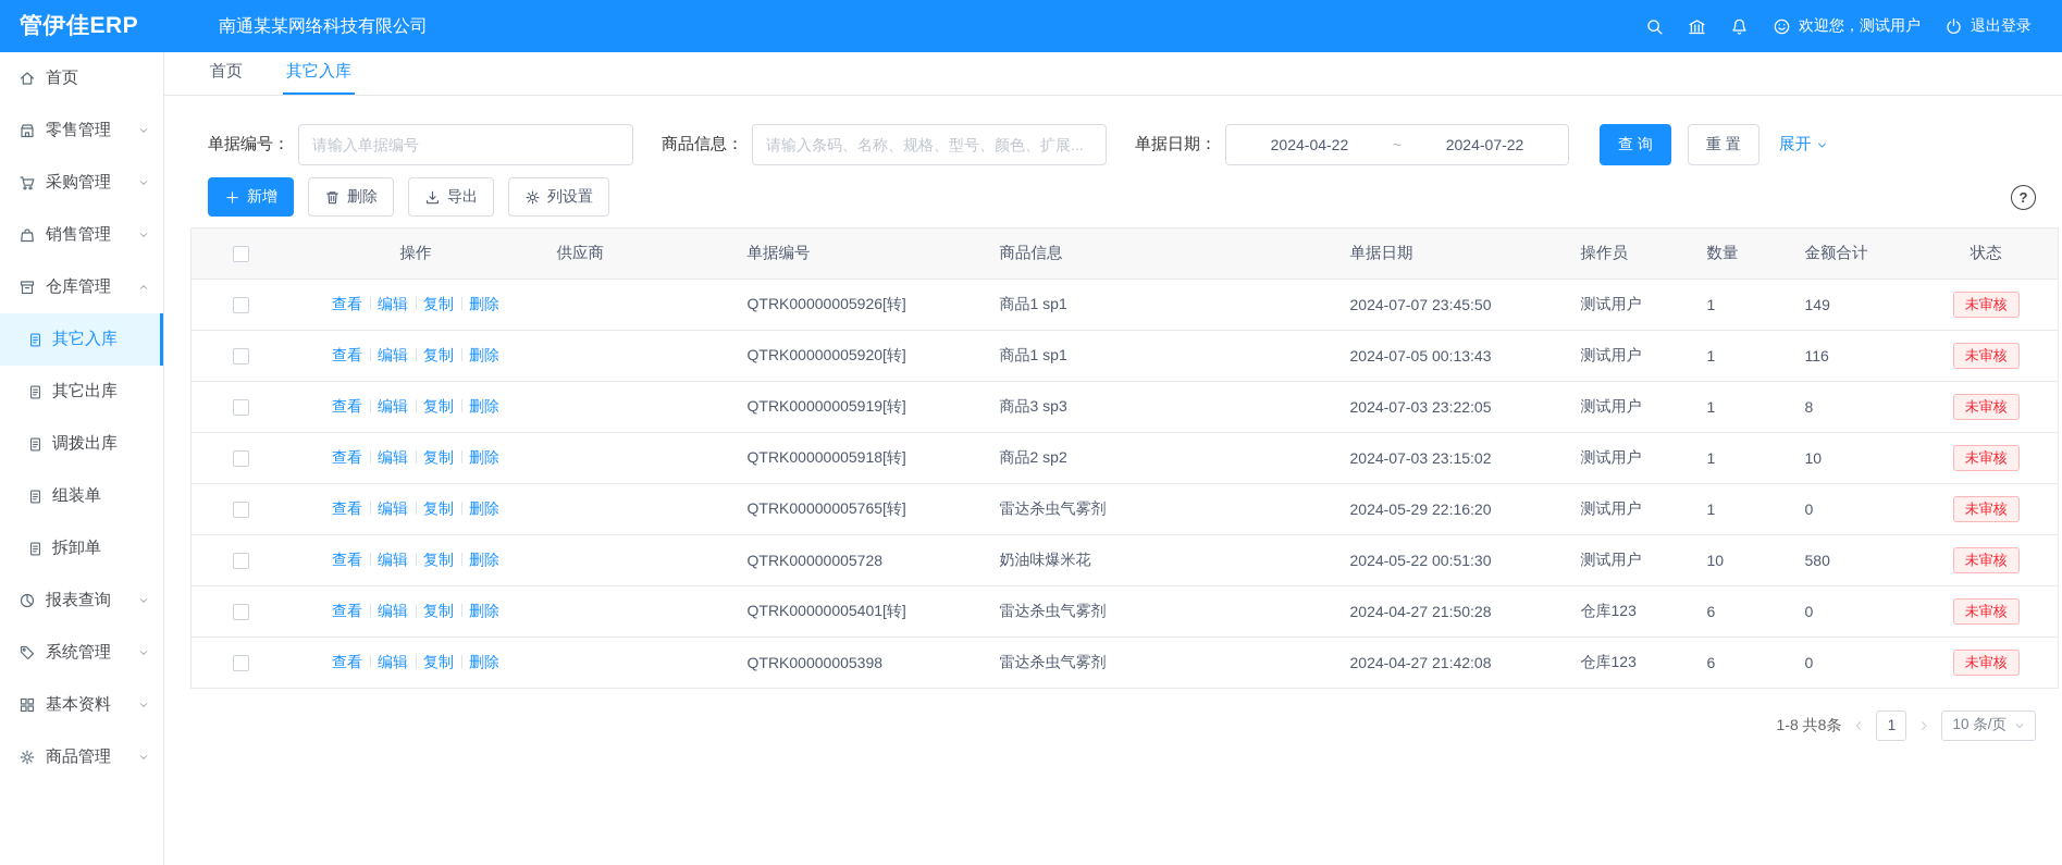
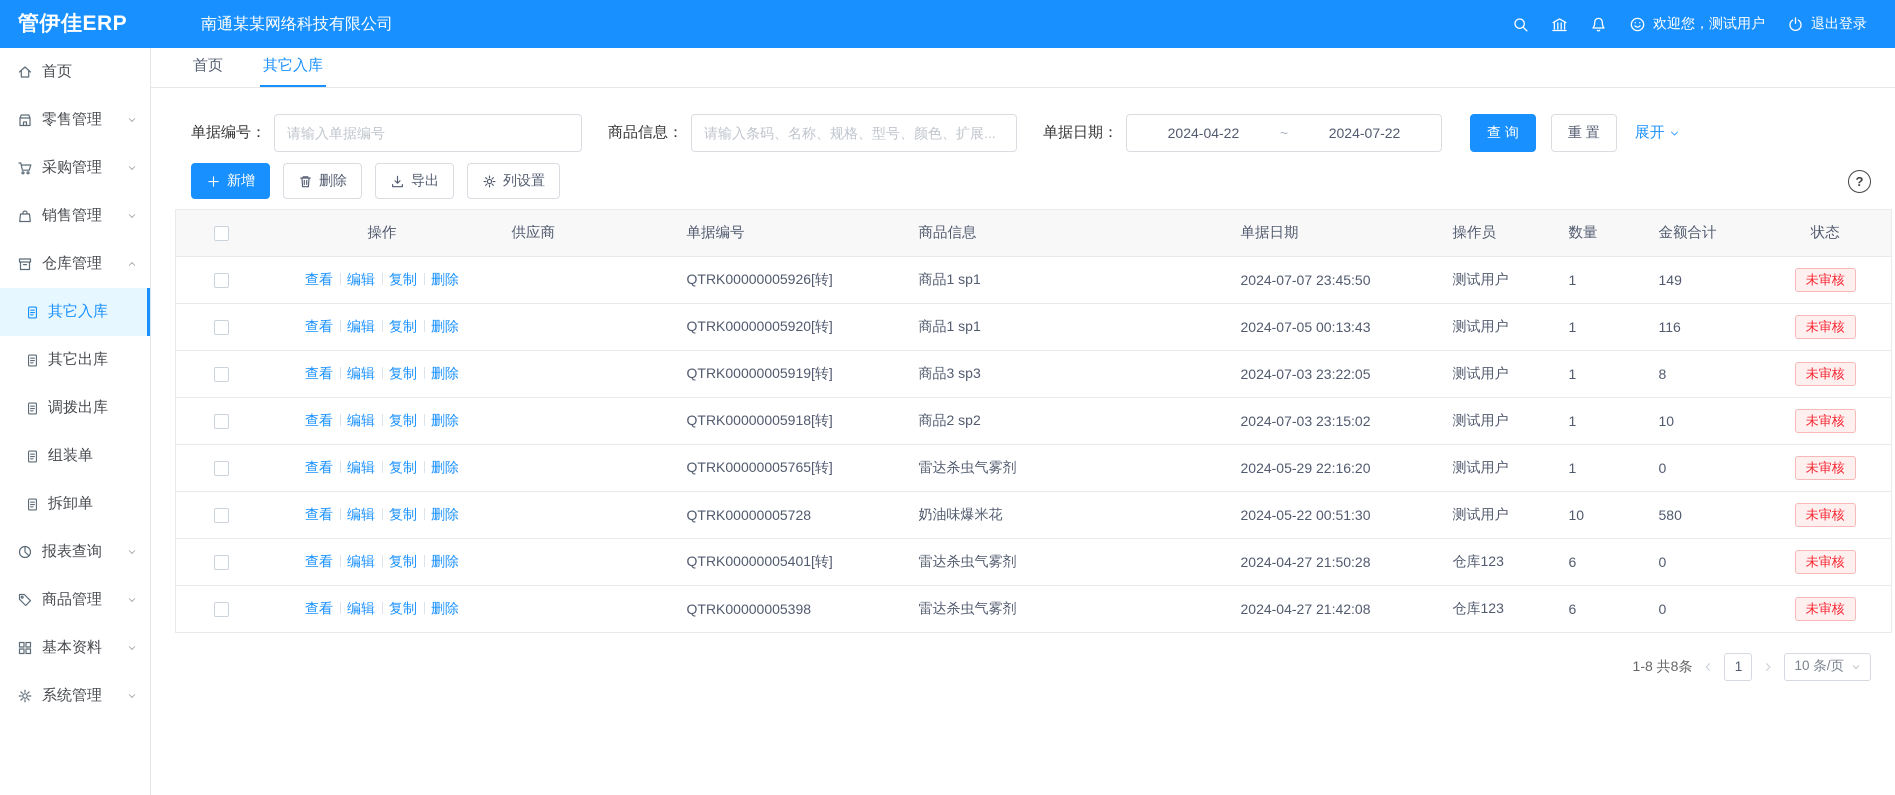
  管伊佳ERP
  南通某某网络科技有限公司
  欢迎您，测试用户
  退出登录
  首页
  零售管理
  采购管理
  销售管理
  仓库管理
  其它入库
  其它出库
  调拨出库
  组装单
  拆卸单
  报表查询
- 系统管理
+ 商品管理
  基本资料
- 商品管理
+ 系统管理
  首页
  其它入库
  单据编号：
  请输入单据编号
  商品信息：
  请输入条码、名称、规格、型号、颜色、扩展...
  单据日期：
  2024-04-22
  ~
  2024-07-22
  查 询
  重 置
  展开
  新增
  删除
  导出
  列设置
  ?
  	操作	供应商	单据编号	商品信息	单据日期	操作员	数量	金额合计	状态
  	查看 编辑 复制 删除		QTRK00000005926[转]	商品1 sp1	2024-07-07 23:45:50	测试用户	1	149	未审核
  	查看 编辑 复制 删除		QTRK00000005920[转]	商品1 sp1	2024-07-05 00:13:43	测试用户	1	116	未审核
  	查看 编辑 复制 删除		QTRK00000005919[转]	商品3 sp3	2024-07-03 23:22:05	测试用户	1	8	未审核
  	查看 编辑 复制 删除		QTRK00000005918[转]	商品2 sp2	2024-07-03 23:15:02	测试用户	1	10	未审核
  	查看 编辑 复制 删除		QTRK00000005765[转]	雷达杀虫气雾剂	2024-05-29 22:16:20	测试用户	1	0	未审核
  	查看 编辑 复制 删除		QTRK00000005728	奶油味爆米花	2024-05-22 00:51:30	测试用户	10	580	未审核
  	查看 编辑 复制 删除		QTRK00000005401[转]	雷达杀虫气雾剂	2024-04-27 21:50:28	仓库123	6	0	未审核
  	查看 编辑 复制 删除		QTRK00000005398	雷达杀虫气雾剂	2024-04-27 21:42:08	仓库123	6	0	未审核
  1-8 共8条
  1
  10 条/页
